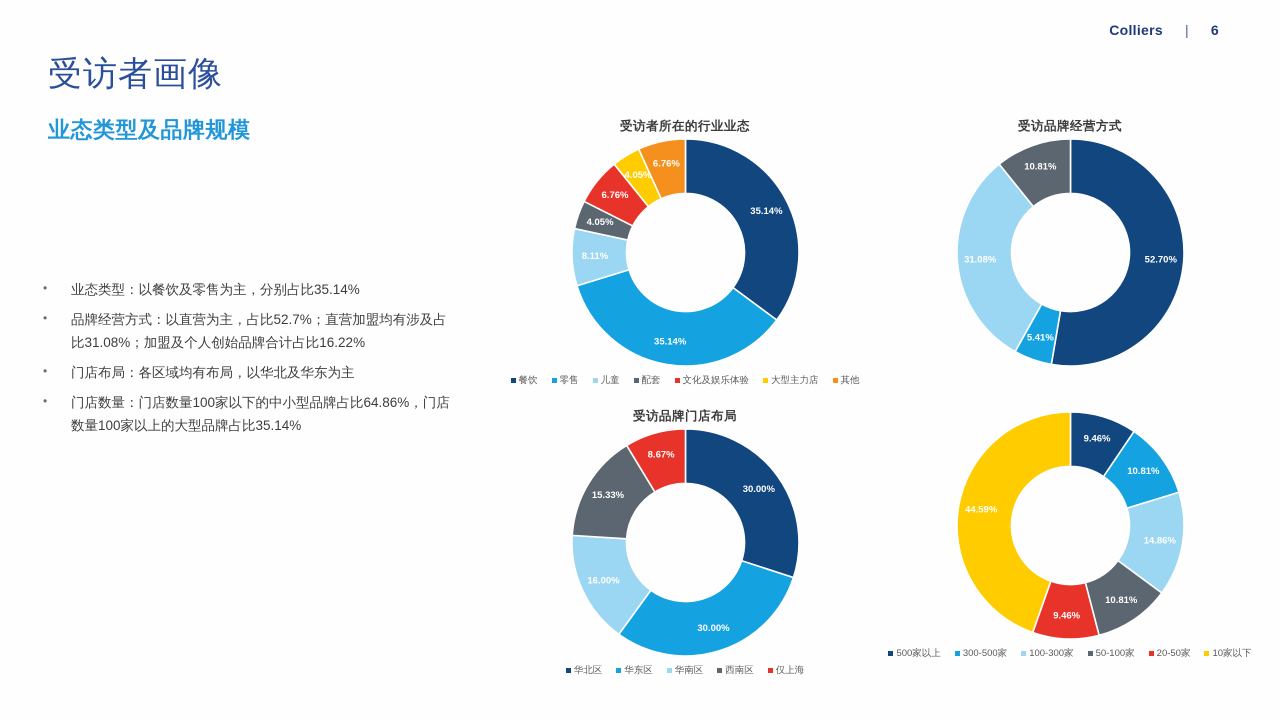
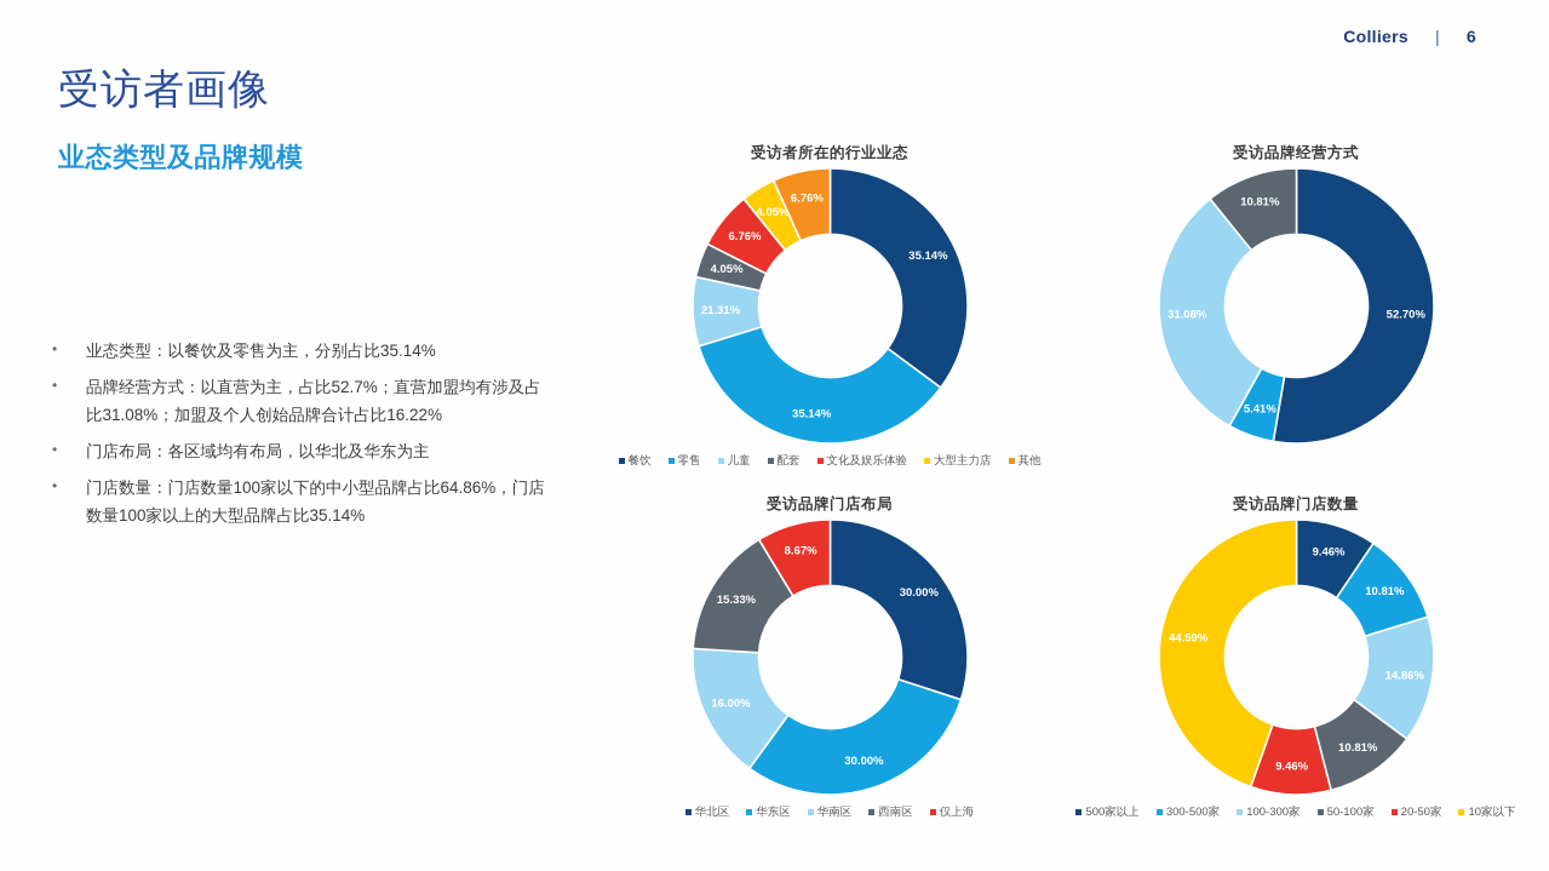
  Colliers
  |
  6
  受访者画像
  业态类型及品牌规模
  •
  业态类型：以餐饮及零售为主，分别占比35.14%
  •
  品牌经营方式：以直营为主，占比52.7%；直营加盟均有涉及占比31.08%；加盟及个人创始品牌合计占比16.22%
  •
  门店布局：各区域均有布局，以华北及华东为主
  •
  门店数量：门店数量100家以下的中小型品牌占比64.86%，门店数量100家以上的大型品牌占比35.14%
  受访者所在的行业业态
  35.14%
  35.14%
- 8.11%
+ 21.31%
  4.05%
  6.76%
  4.05%
  6.76%
  餐饮
  零售
  儿童
  配套
  文化及娱乐体验
  大型主力店
  其他
  受访品牌经营方式
  52.70%
  5.41%
  31.08%
  10.81%
  受访品牌门店布局
  30.00%
  30.00%
  16.00%
  15.33%
  8.67%
  华北区
  华东区
  华南区
  西南区
  仅上海
+ 受访品牌门店数量
  9.46%
  10.81%
  14.86%
  10.81%
  9.46%
  44.59%
  500家以上
  300-500家
  100-300家
  50-100家
  20-50家
  10家以下
